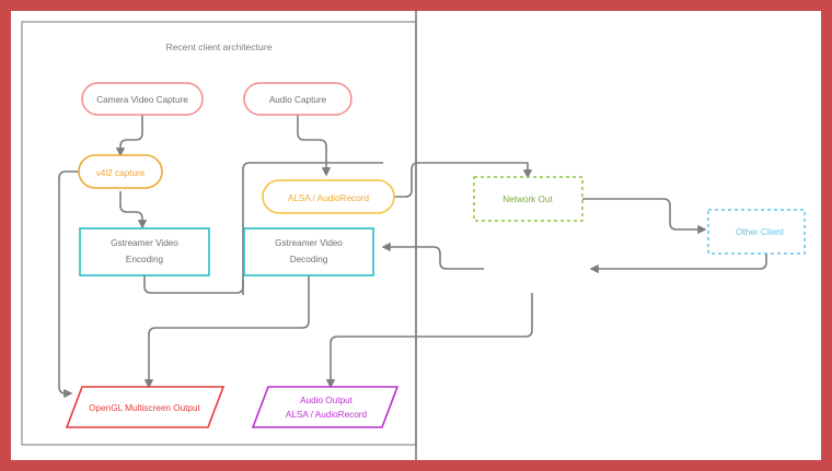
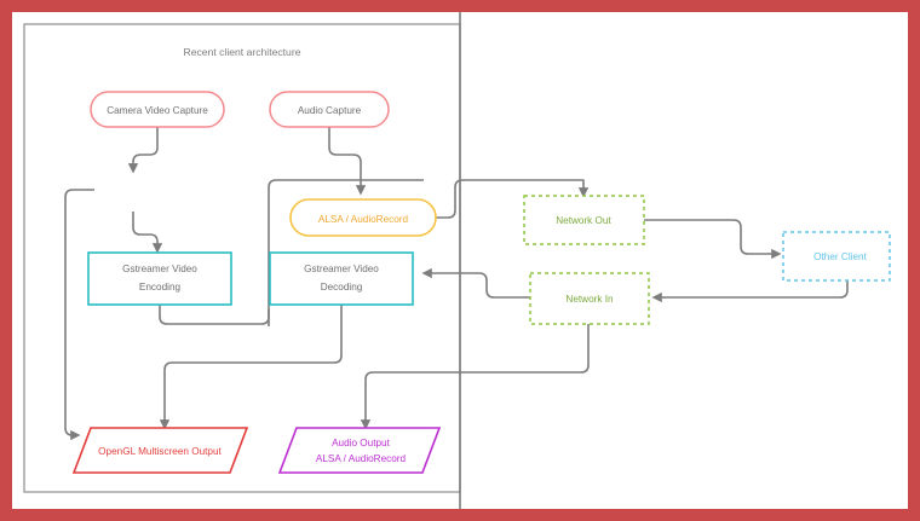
  Recent client architecture
  Camera Video Capture
  Audio Capture
- v4l2 capture
  ALSA / AudioRecord
  Gstreamer Video
  Encoding
  Gstreamer Video
  Decoding
  Network Out
+ Network In
  Other Client
  OpenGL Multiscreen Output
  Audio Output
  ALSA / AudioRecord
